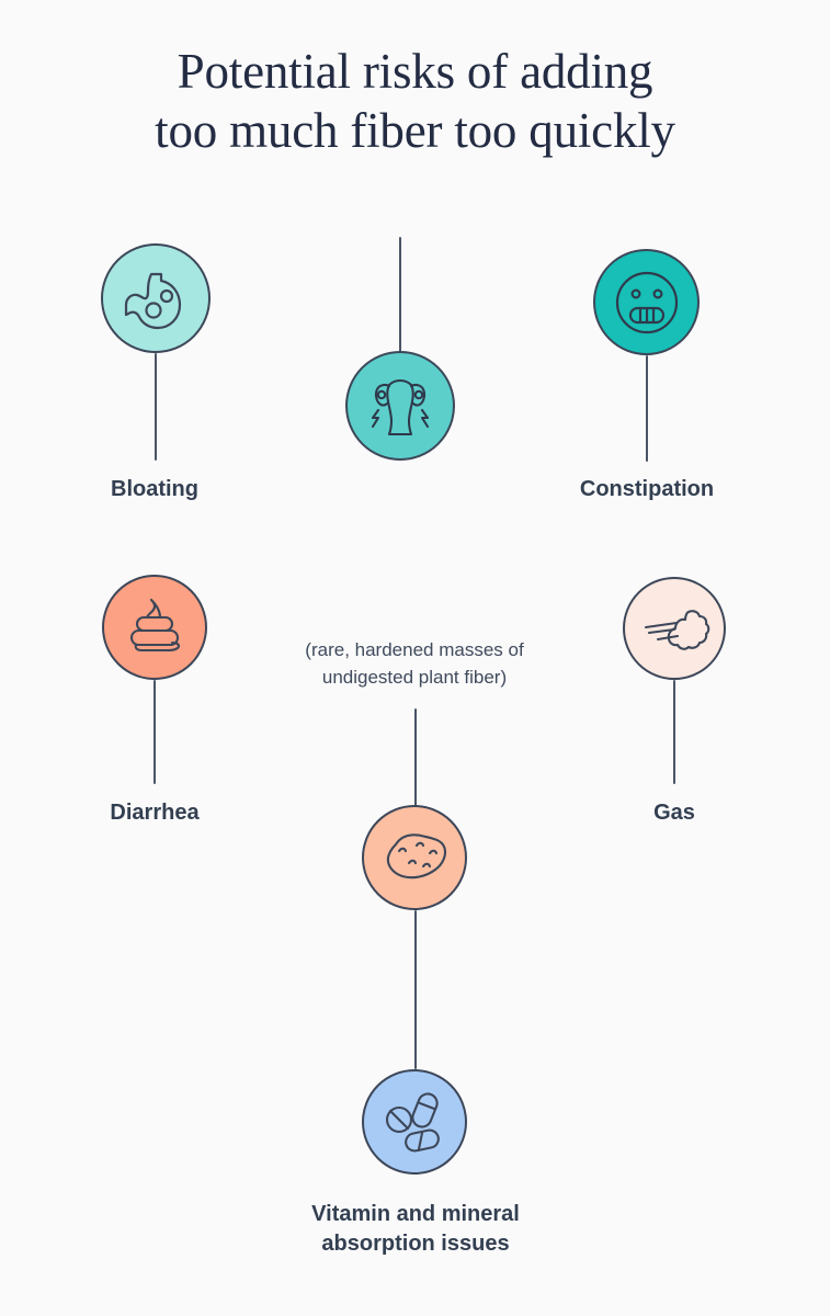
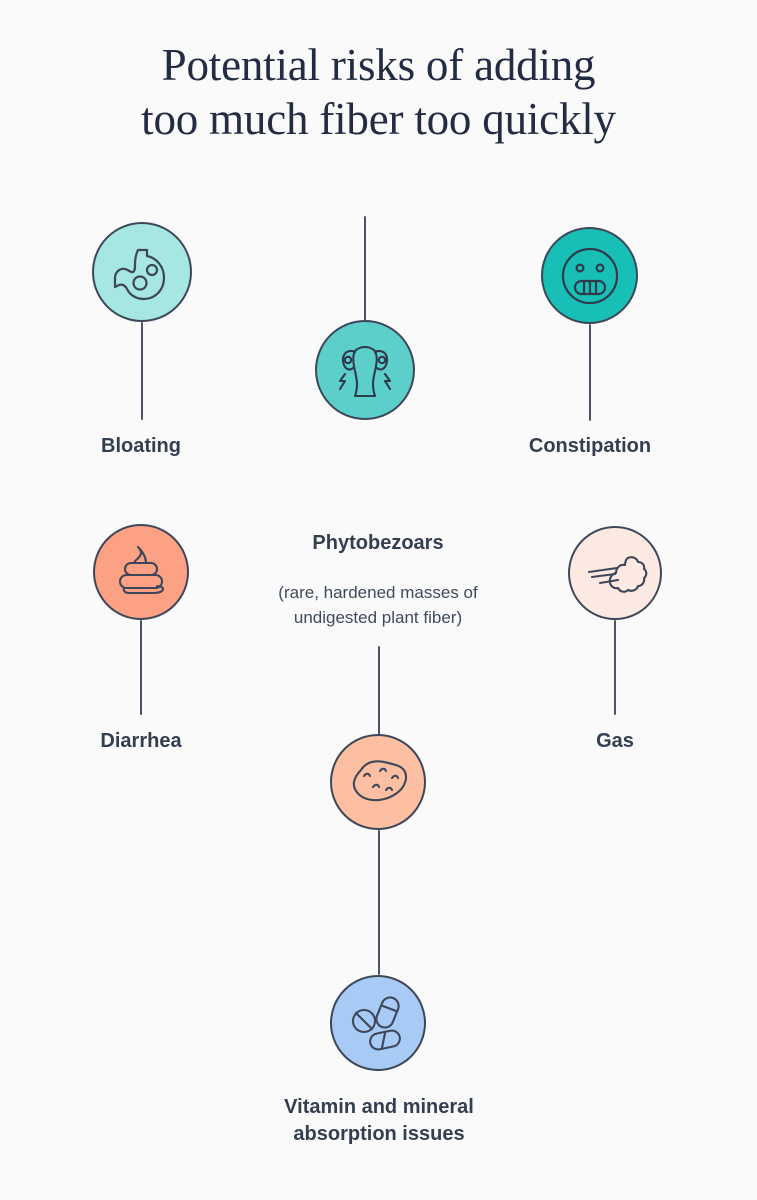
  Potential risks of adding
  too much fiber too quickly
  Bloating
  Constipation
  Diarrhea
+ Phytobezoars
  (rare, hardened masses of
  undigested plant fiber)
  Gas
  Vitamin and mineral
  absorption issues
